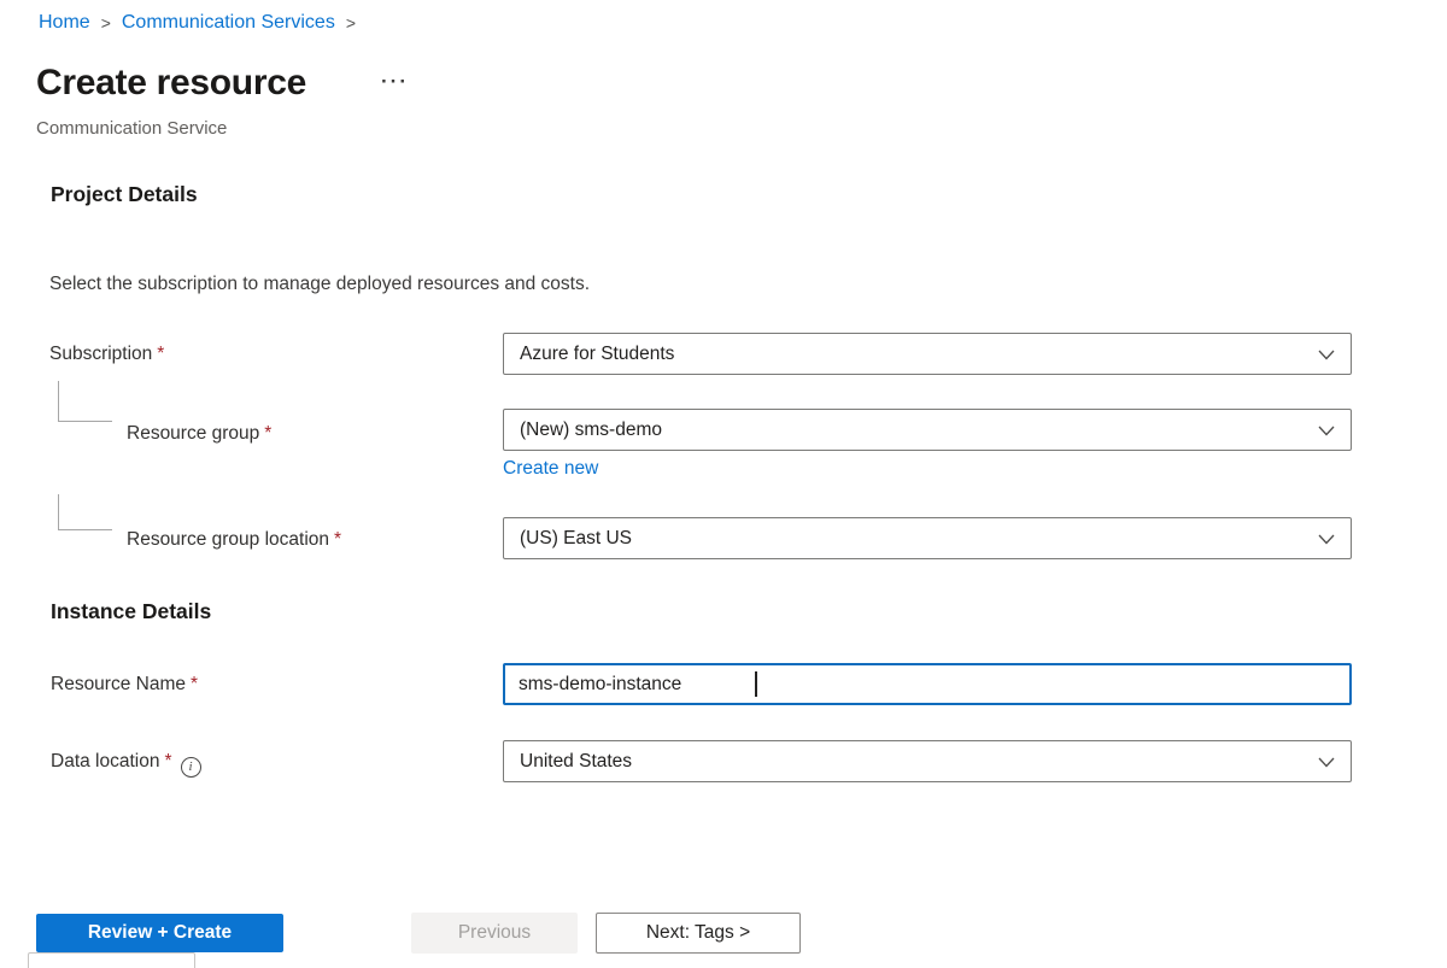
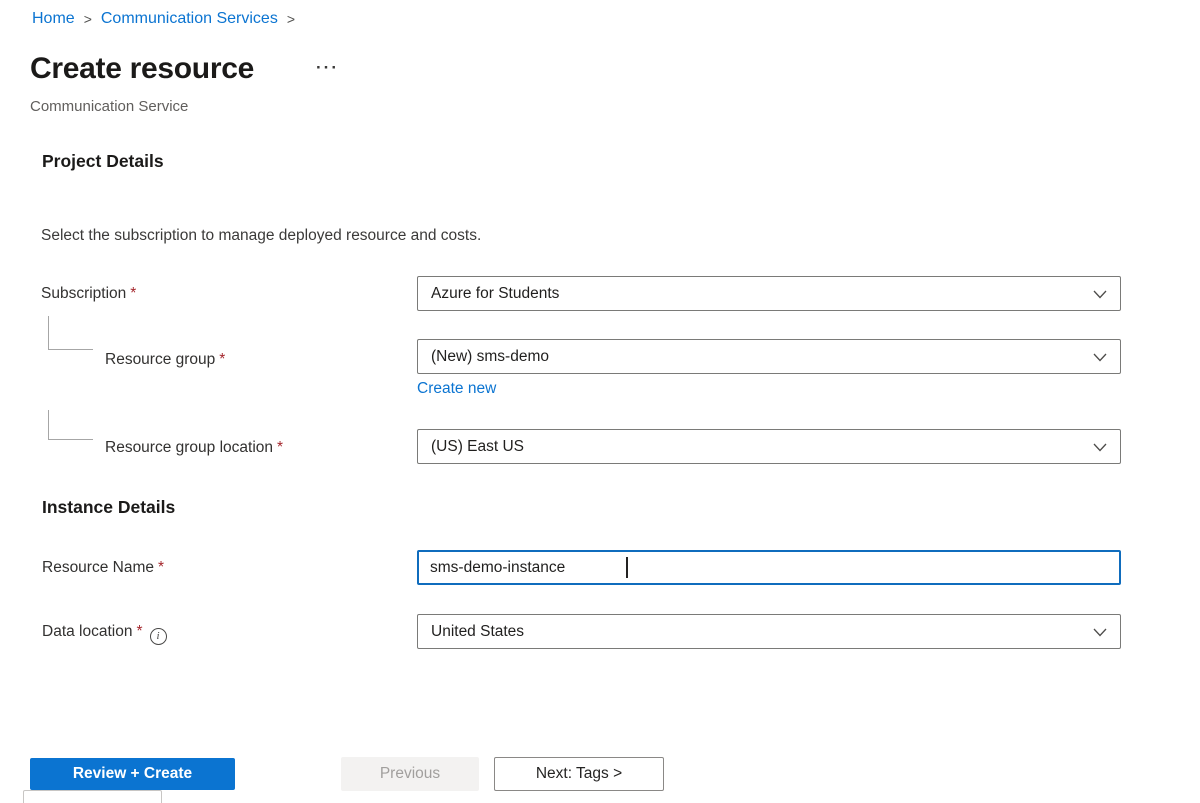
  Home
  >
  Communication Services
  >
  Create resource
  ···
  Communication Service
  Project Details
- Select the subscription to manage deployed resources and costs.
+ Select the subscription to manage deployed resource and costs.
  Subscription *
  Azure for Students
  Resource group *
  (New) sms-demo
  Create new
  Resource group location *
  (US) East US
  Instance Details
  Resource Name *
  sms-demo-instance
  Data location * i
  United States
  Review + Create
  Previous
  Next: Tags >
